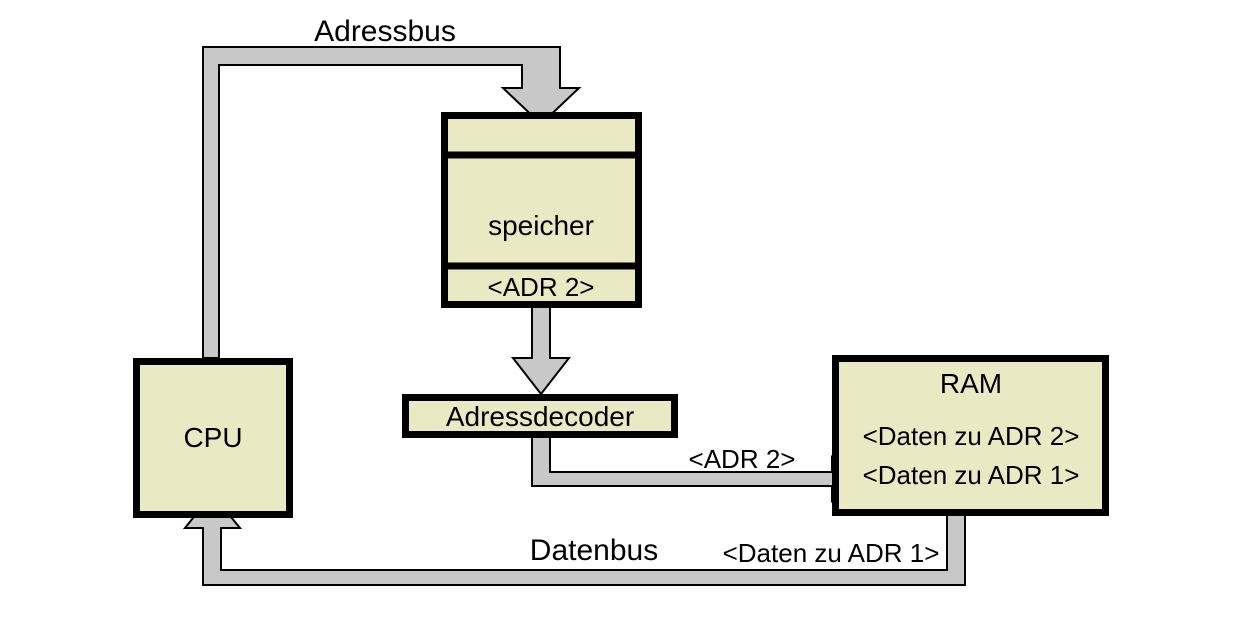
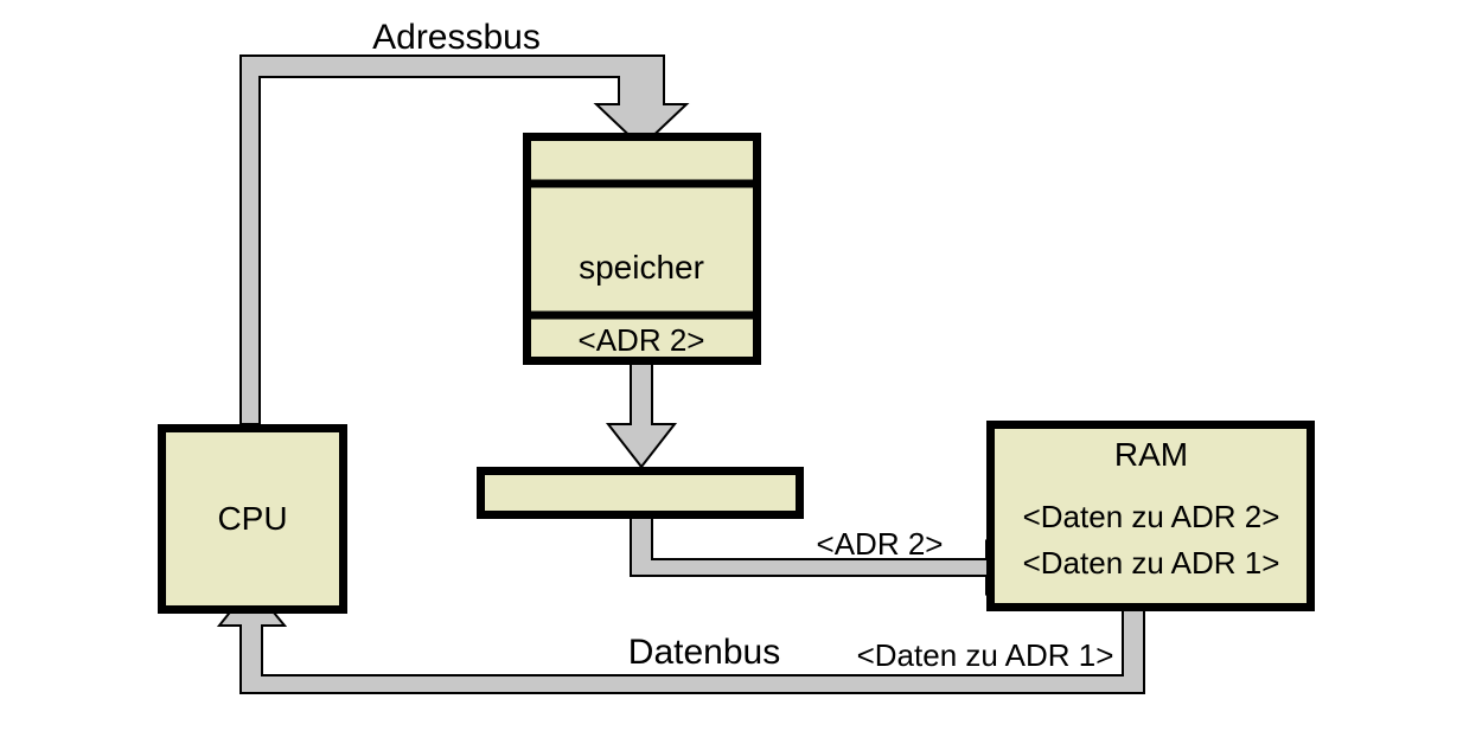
  Adressbus
  speicher
  <ADR 2>
  CPU
- Adressdecoder
  RAM
  <Daten zu ADR 2>
  <Daten zu ADR 1>
  <ADR 2>
  Datenbus
  <Daten zu ADR 1>
